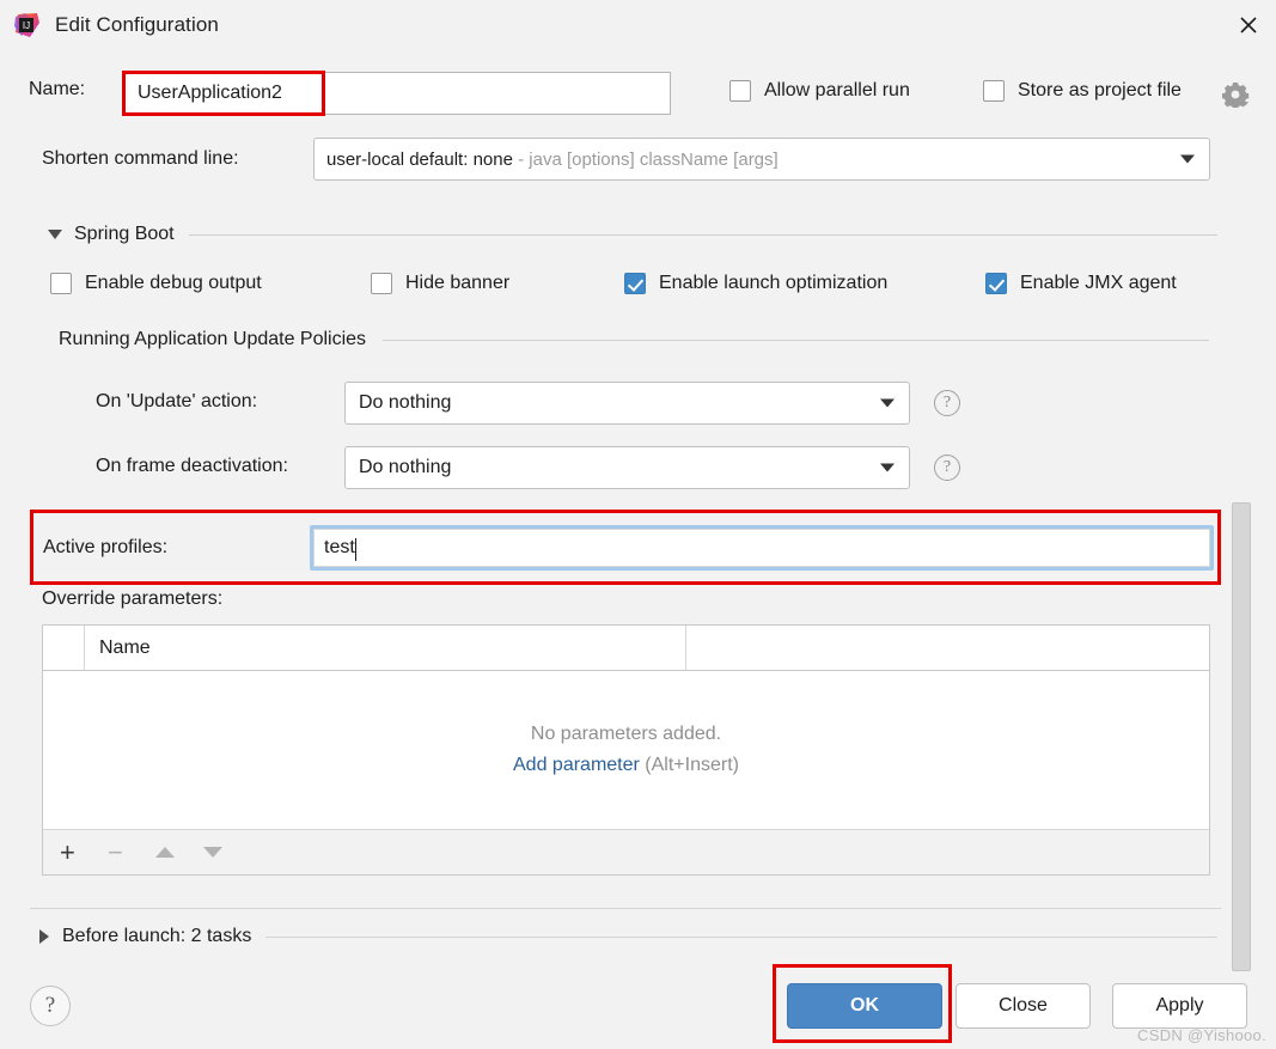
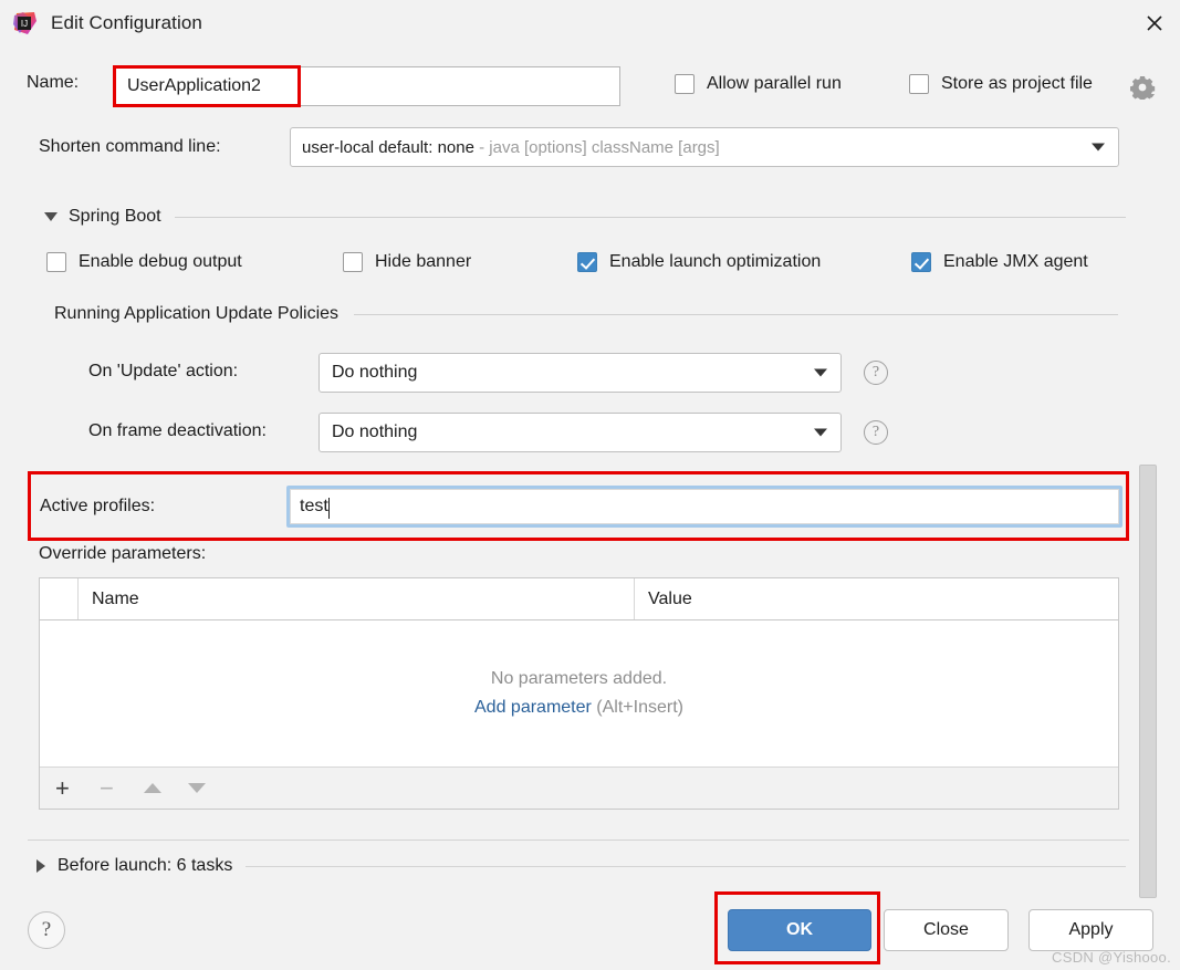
  IJ
  Edit Configuration
  Name:
  UserApplication2
  Allow parallel run
  Store as project file
  Shorten command line:
  user-local default: none - java [options] className [args]
  Spring Boot
  Enable debug output
  Hide banner
  Enable launch optimization
  Enable JMX agent
  Running Application Update Policies
  On 'Update' action:
  Do nothing
  ?
  On frame deactivation:
  Do nothing
  ?
  Active profiles:
  test
  Override parameters:
  Name
+ Value
  No parameters added.
  Add parameter (Alt+Insert)
  +
  −
- Before launch: 2 tasks
+ Before launch: 6 tasks
  ?
  OK
  Close
  Apply
  CSDN @Yishooo.
